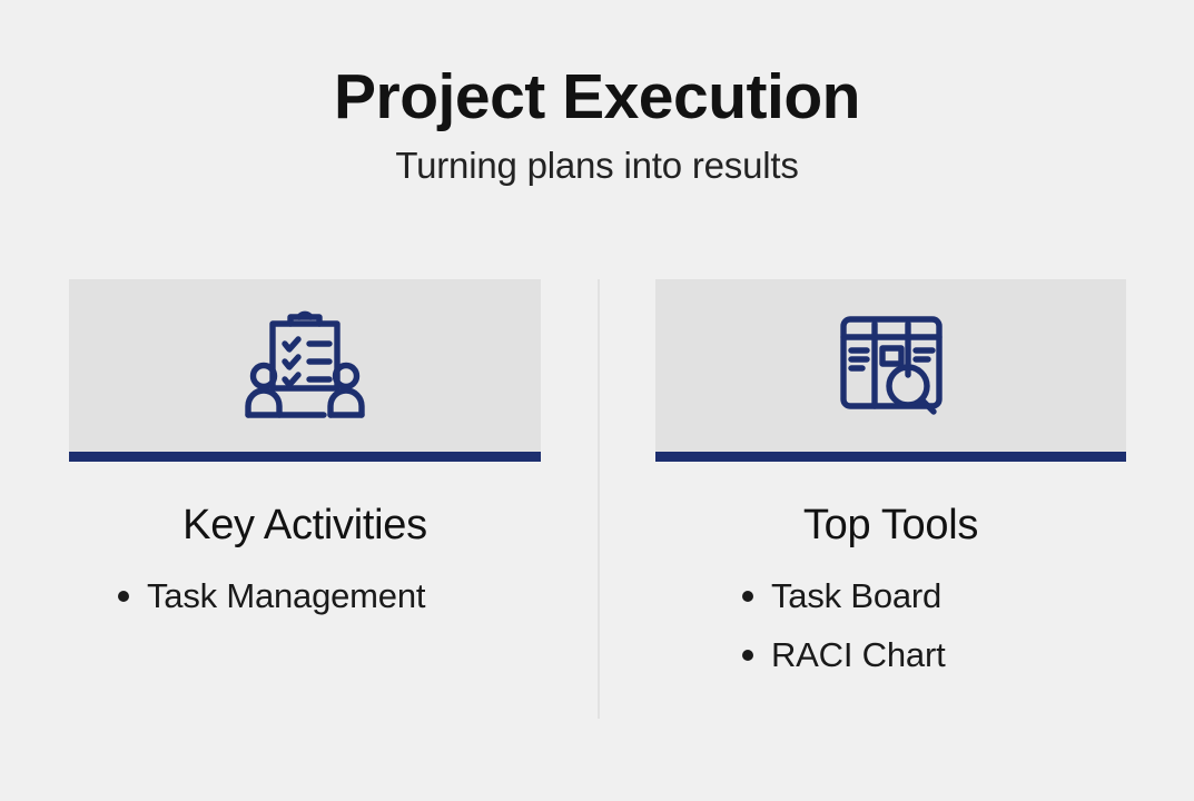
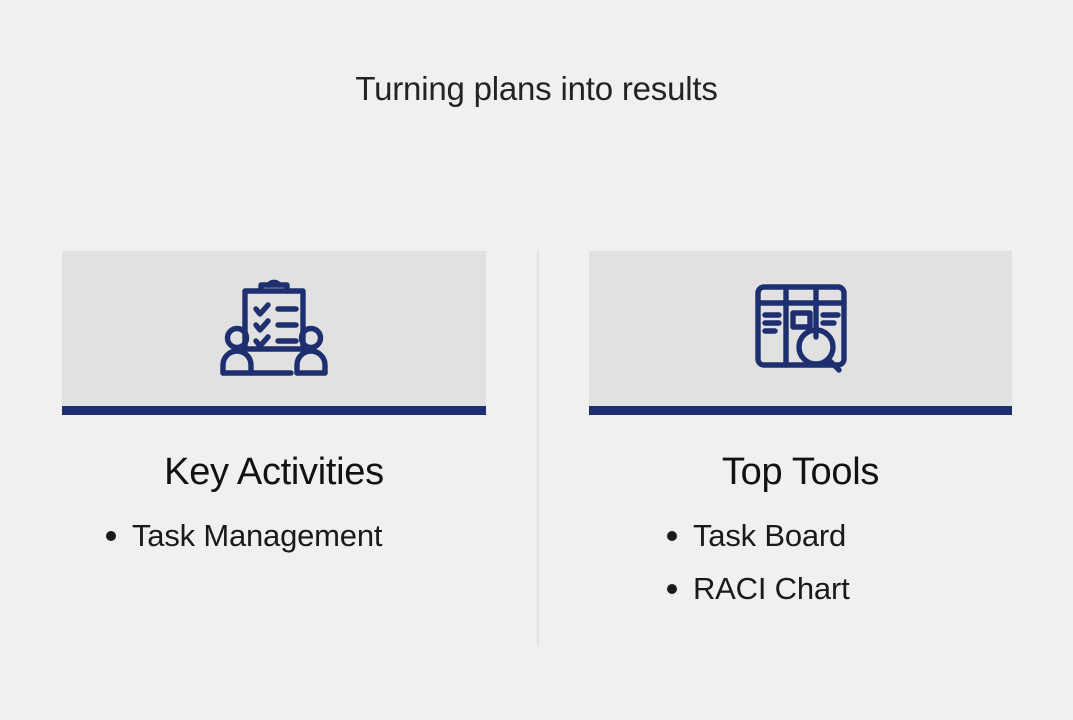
- Project Execution
  Turning plans into results
  Key Activities
  Task Management
  Top Tools
  Task Board
  RACI Chart
